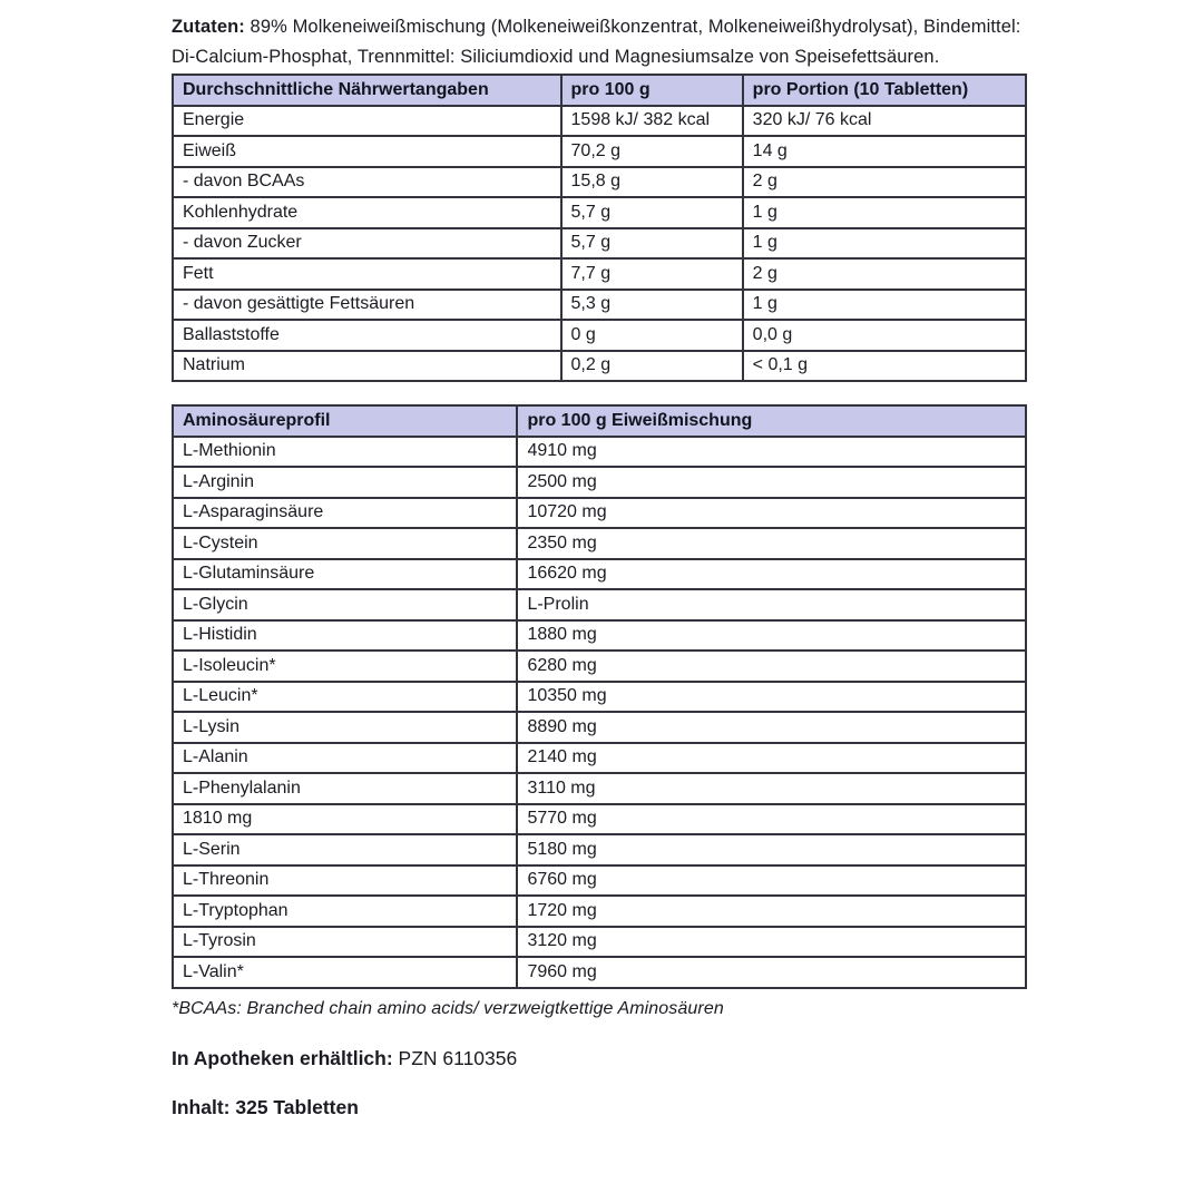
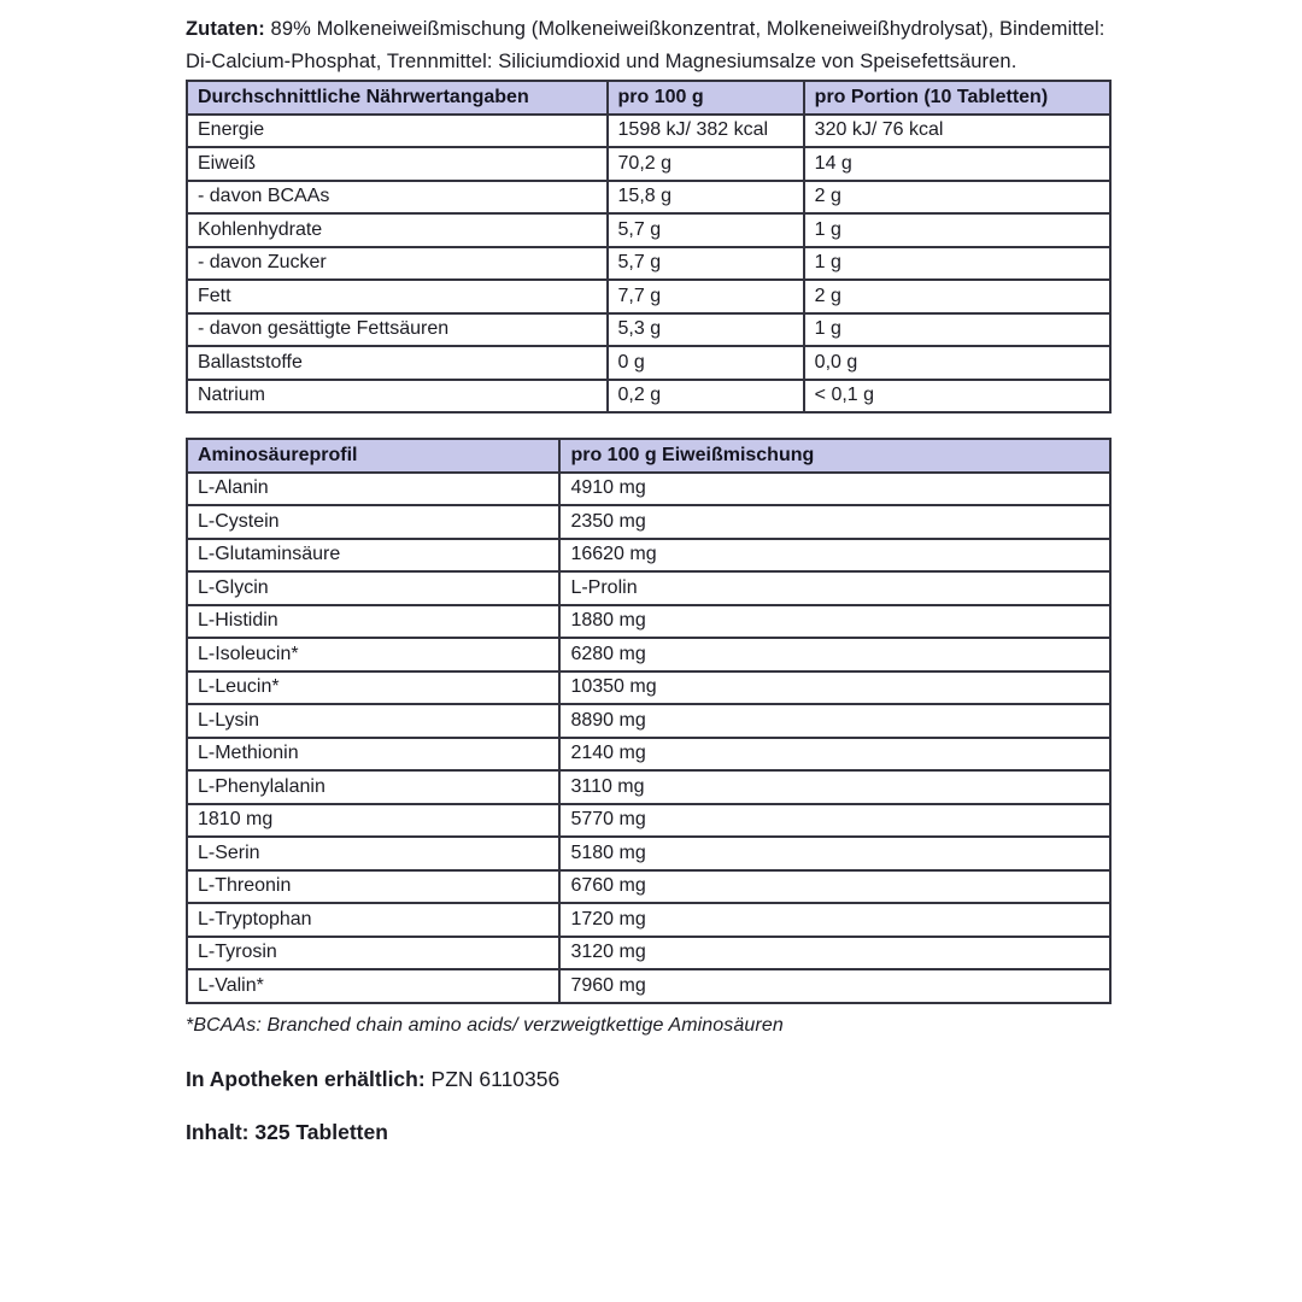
  Zutaten: 89% Molkeneiweißmischung (Molkeneiweißkonzentrat, Molkeneiweißhydrolysat), Bindemittel: Di-Calcium-Phosphat, Trennmittel: Siliciumdioxid und Magnesiumsalze von Speisefettsäuren.
  Durchschnittliche Nährwertangaben	pro 100 g	pro Portion (10 Tabletten)
  Energie	1598 kJ/ 382 kcal	320 kJ/ 76 kcal
  Eiweiß	70,2 g	14 g
  - davon BCAAs	15,8 g	2 g
  Kohlenhydrate	5,7 g	1 g
  - davon Zucker	5,7 g	1 g
  Fett	7,7 g	2 g
  - davon gesättigte Fettsäuren	5,3 g	1 g
  Ballaststoffe	0 g	0,0 g
  Natrium	0,2 g	< 0,1 g
  Aminosäureprofil	pro 100 g Eiweißmischung
- L-Methionin	4910 mg
+ L-Alanin	4910 mg
- L-Arginin	2500 mg
- L-Asparaginsäure	10720 mg
  L-Cystein	2350 mg
  L-Glutaminsäure	16620 mg
  L-Glycin	L-Prolin
  L-Histidin	1880 mg
  L-Isoleucin*	6280 mg
  L-Leucin*	10350 mg
  L-Lysin	8890 mg
- L-Alanin	2140 mg
+ L-Methionin	2140 mg
  L-Phenylalanin	3110 mg
  1810 mg	5770 mg
  L-Serin	5180 mg
  L-Threonin	6760 mg
  L-Tryptophan	1720 mg
  L-Tyrosin	3120 mg
  L-Valin*	7960 mg
  *BCAAs: Branched chain amino acids/ verzweigtkettige Aminosäuren
  In Apotheken erhältlich: PZN 6110356
  Inhalt: 325 Tabletten
